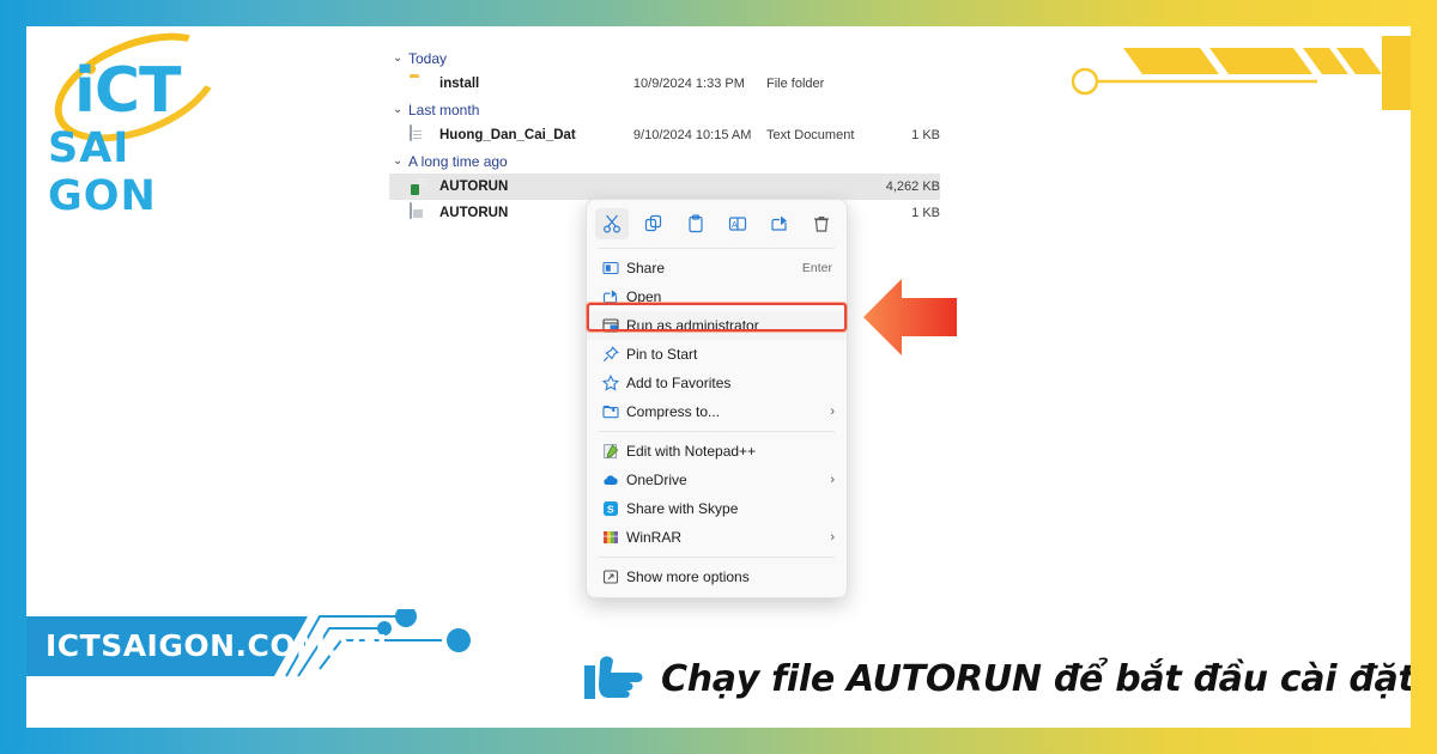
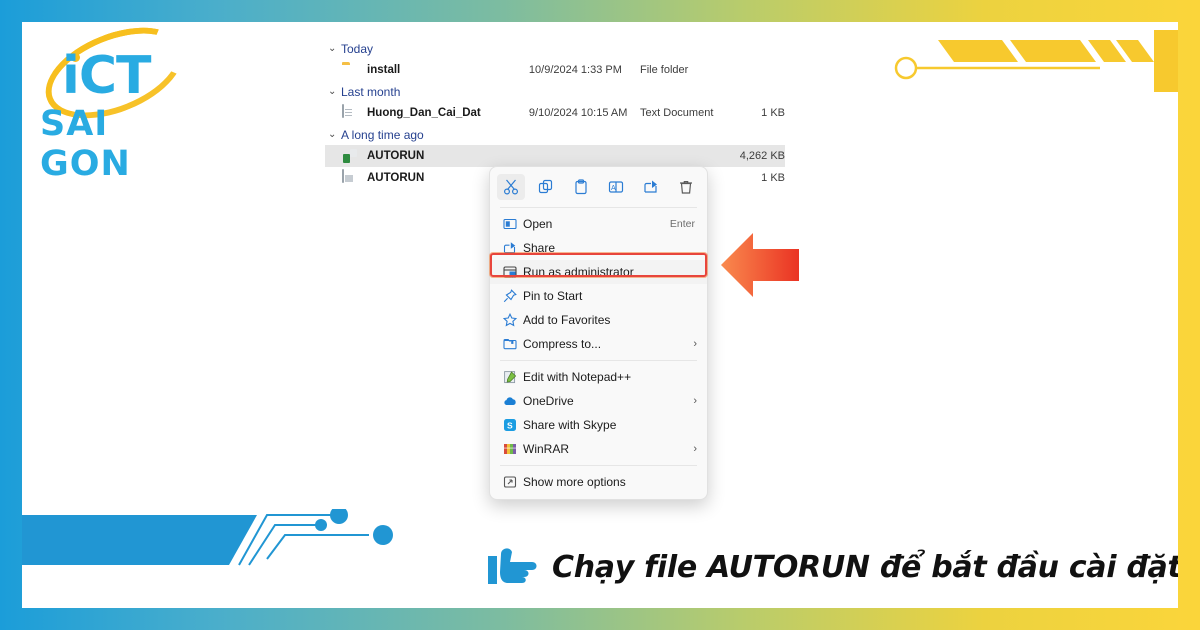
  iCT
  SAI GON
  ⌄
  Today
  install
  10/9/2024 1:33 PM
  File folder
  ⌄
  Last month
  Huong_Dan_Cai_Dat
  9/10/2024 10:15 AM
  Text Document
  1 KB
  ⌄
  A long time ago
  AUTORUN
  4,262 KB
  AUTORUN
  1 KB
- Share
+ Open
  Enter
- Open
+ Share
  Run as administrator
  Pin to Start
  Add to Favorites
  Compress to...
  ›
  Edit with Notepad++
  OneDrive
  ›
  S
  Share with Skype
  WinRAR
  ›
  Show more options
- ICTSAIGON.COM.VN
  Chạy file AUTORUN để bắt đầu cài đặt
